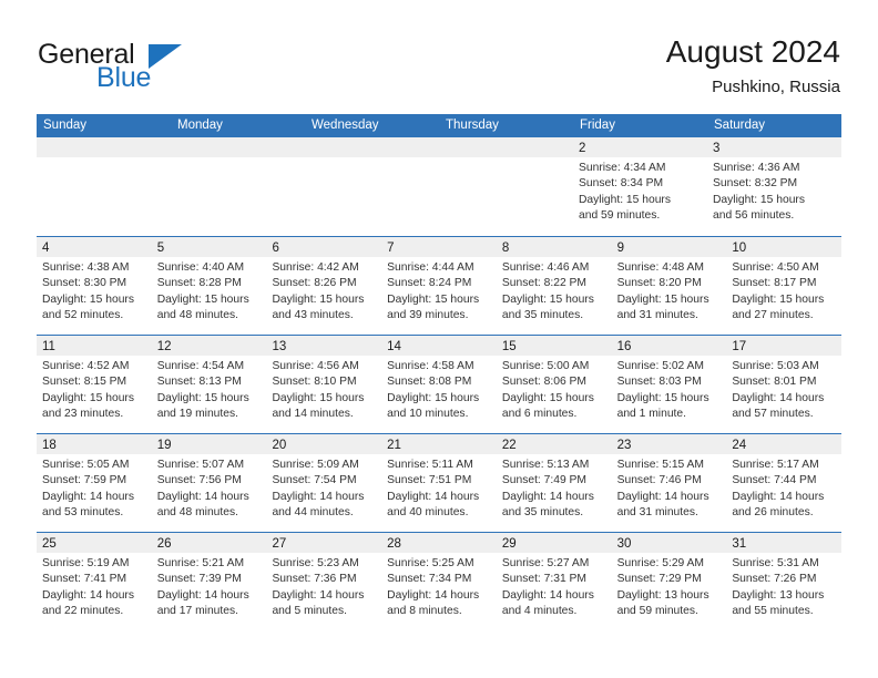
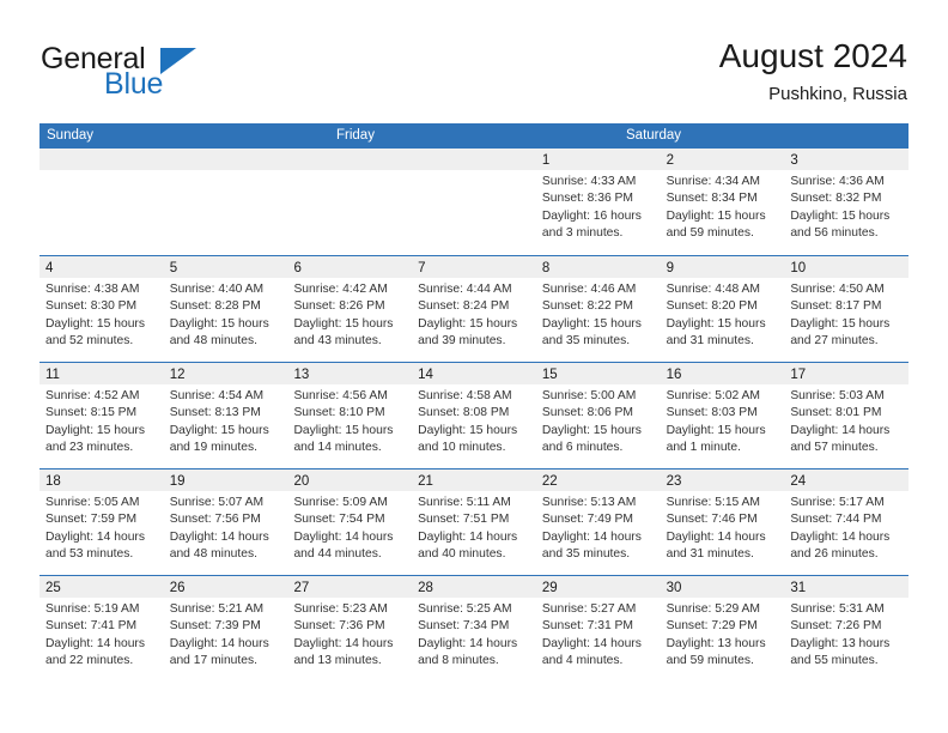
  General
  Blue
  August 2024
  Pushkino, Russia
  Sunday
- Monday
- Wednesday
- Thursday
  Friday
  Saturday
+ 1
+ Sunrise: 4:33 AM
+ Sunset: 8:36 PM
+ Daylight: 16 hours
+ and 3 minutes.
  2
  Sunrise: 4:34 AM
  Sunset: 8:34 PM
  Daylight: 15 hours
  and 59 minutes.
  3
  Sunrise: 4:36 AM
  Sunset: 8:32 PM
  Daylight: 15 hours
  and 56 minutes.
  4
  Sunrise: 4:38 AM
  Sunset: 8:30 PM
  Daylight: 15 hours
  and 52 minutes.
  5
  Sunrise: 4:40 AM
  Sunset: 8:28 PM
  Daylight: 15 hours
  and 48 minutes.
  6
  Sunrise: 4:42 AM
  Sunset: 8:26 PM
  Daylight: 15 hours
  and 43 minutes.
  7
  Sunrise: 4:44 AM
  Sunset: 8:24 PM
  Daylight: 15 hours
  and 39 minutes.
  8
  Sunrise: 4:46 AM
  Sunset: 8:22 PM
  Daylight: 15 hours
  and 35 minutes.
  9
  Sunrise: 4:48 AM
  Sunset: 8:20 PM
  Daylight: 15 hours
  and 31 minutes.
  10
  Sunrise: 4:50 AM
  Sunset: 8:17 PM
  Daylight: 15 hours
  and 27 minutes.
  11
  Sunrise: 4:52 AM
  Sunset: 8:15 PM
  Daylight: 15 hours
  and 23 minutes.
  12
  Sunrise: 4:54 AM
  Sunset: 8:13 PM
  Daylight: 15 hours
  and 19 minutes.
  13
  Sunrise: 4:56 AM
  Sunset: 8:10 PM
  Daylight: 15 hours
  and 14 minutes.
  14
  Sunrise: 4:58 AM
  Sunset: 8:08 PM
  Daylight: 15 hours
  and 10 minutes.
  15
  Sunrise: 5:00 AM
  Sunset: 8:06 PM
  Daylight: 15 hours
  and 6 minutes.
  16
  Sunrise: 5:02 AM
  Sunset: 8:03 PM
  Daylight: 15 hours
  and 1 minute.
  17
  Sunrise: 5:03 AM
  Sunset: 8:01 PM
  Daylight: 14 hours
  and 57 minutes.
  18
  Sunrise: 5:05 AM
  Sunset: 7:59 PM
  Daylight: 14 hours
  and 53 minutes.
  19
  Sunrise: 5:07 AM
  Sunset: 7:56 PM
  Daylight: 14 hours
  and 48 minutes.
  20
  Sunrise: 5:09 AM
  Sunset: 7:54 PM
  Daylight: 14 hours
  and 44 minutes.
  21
  Sunrise: 5:11 AM
  Sunset: 7:51 PM
  Daylight: 14 hours
  and 40 minutes.
  22
  Sunrise: 5:13 AM
  Sunset: 7:49 PM
  Daylight: 14 hours
  and 35 minutes.
  23
  Sunrise: 5:15 AM
  Sunset: 7:46 PM
  Daylight: 14 hours
  and 31 minutes.
  24
  Sunrise: 5:17 AM
  Sunset: 7:44 PM
  Daylight: 14 hours
  and 26 minutes.
  25
  Sunrise: 5:19 AM
  Sunset: 7:41 PM
  Daylight: 14 hours
  and 22 minutes.
  26
  Sunrise: 5:21 AM
  Sunset: 7:39 PM
  Daylight: 14 hours
  and 17 minutes.
  27
  Sunrise: 5:23 AM
  Sunset: 7:36 PM
  Daylight: 14 hours
- and 5 minutes.
+ and 13 minutes.
  28
  Sunrise: 5:25 AM
  Sunset: 7:34 PM
  Daylight: 14 hours
  and 8 minutes.
  29
  Sunrise: 5:27 AM
  Sunset: 7:31 PM
  Daylight: 14 hours
  and 4 minutes.
  30
  Sunrise: 5:29 AM
  Sunset: 7:29 PM
  Daylight: 13 hours
  and 59 minutes.
  31
  Sunrise: 5:31 AM
  Sunset: 7:26 PM
  Daylight: 13 hours
  and 55 minutes.
